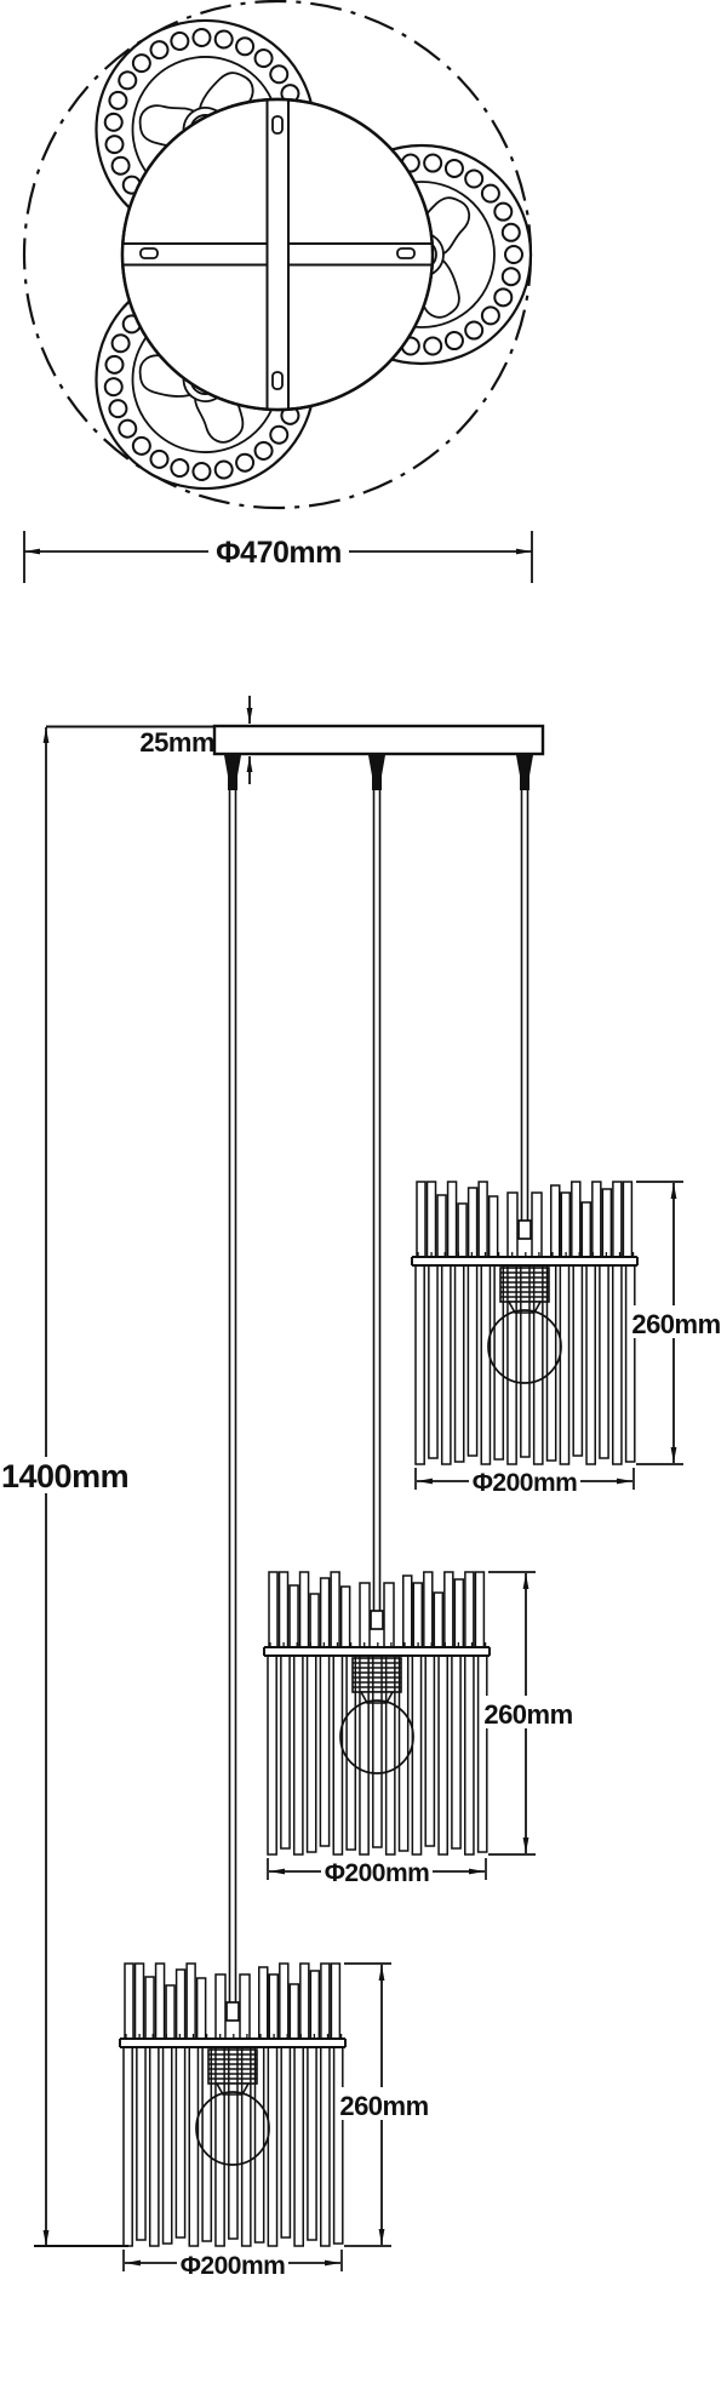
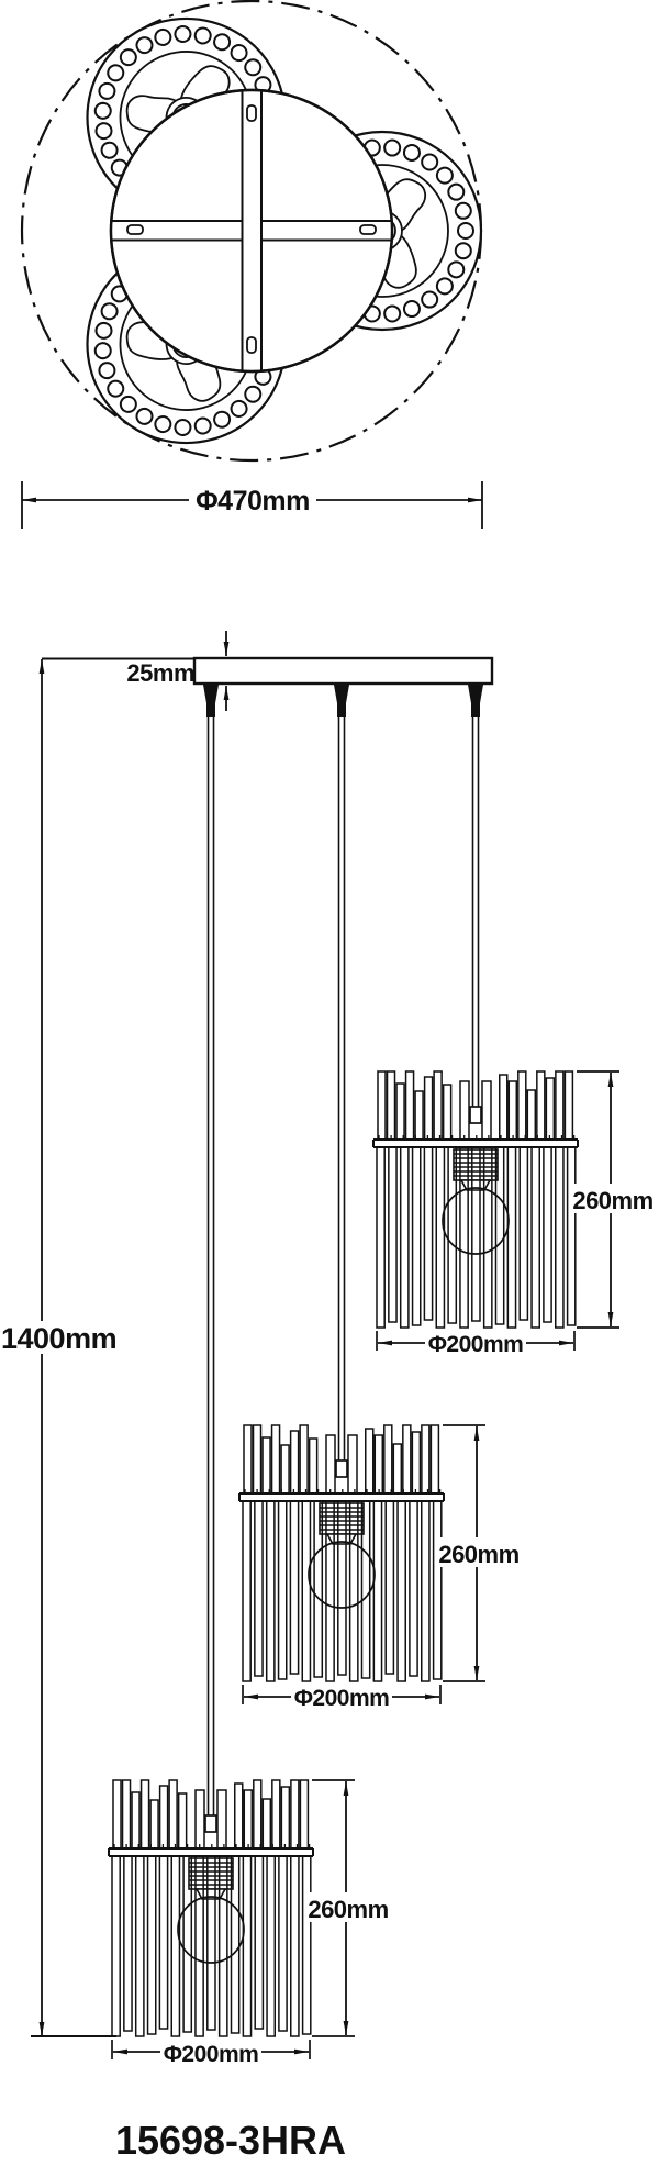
  Φ470mm
  25mm
  1400mm
  260mm
  Φ200mm
  260mm
  Φ200mm
  260mm
  Φ200mm
+ 15698-3HRA
